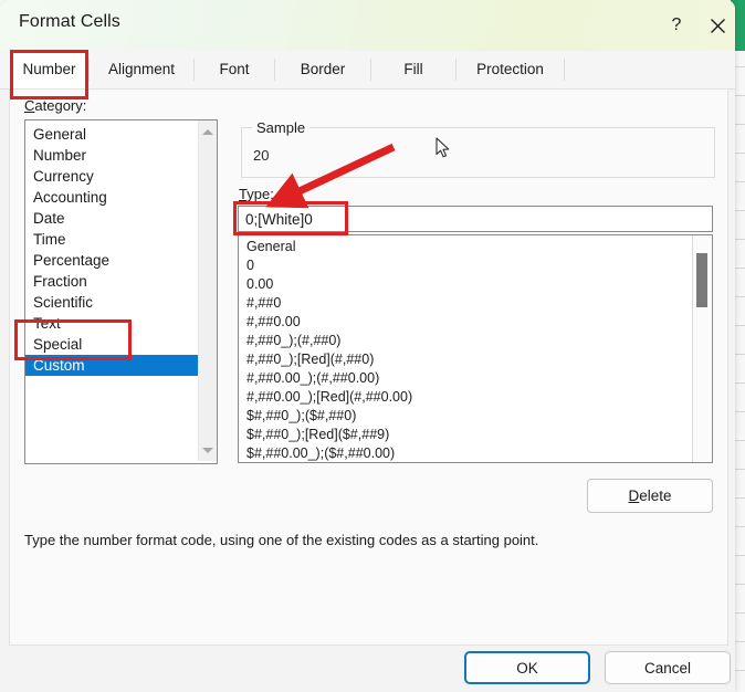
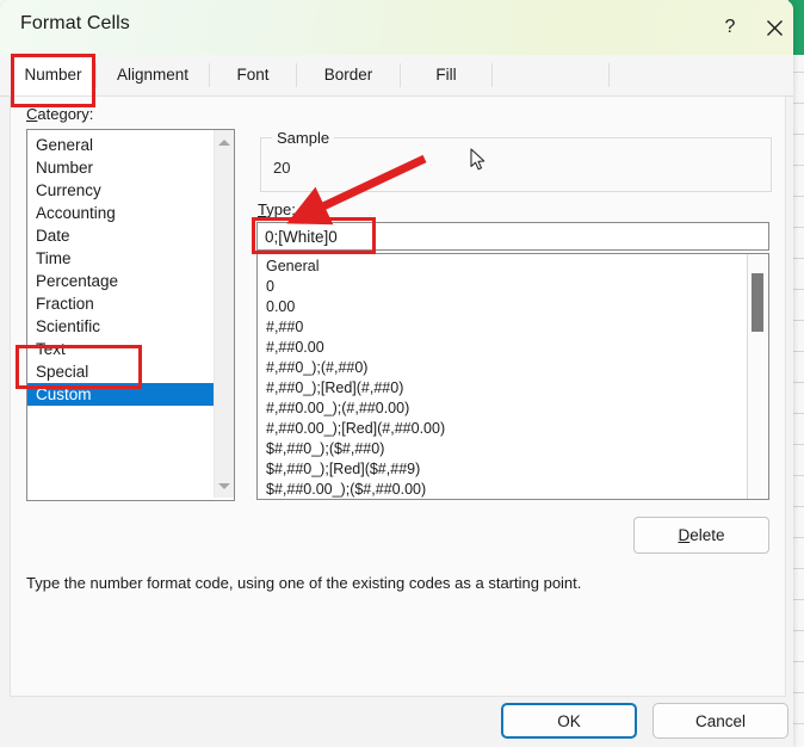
  Format Cells
  ?
  Number
  Alignment
  Font
  Border
  Fill
- Protection
  Category:
  General
  Number
  Currency
  Accounting
  Date
  Time
  Percentage
  Fraction
  Scientific
  Text
  Special
  Custom
  Sample
  20
  Type:
  0;[White]0
  General
  0
  0.00
  #,##0
  #,##0.00
  #,##0_);(#,##0)
  #,##0_);[Red](#,##0)
  #,##0.00_);(#,##0.00)
  #,##0.00_);[Red](#,##0.00)
  $#,##0_);($#,##0)
  $#,##0_);[Red]($#,##9)
  $#,##0.00_);($#,##0.00)
  Delete
  Type the number format code, using one of the existing codes as a starting point.
  OK
  Cancel
